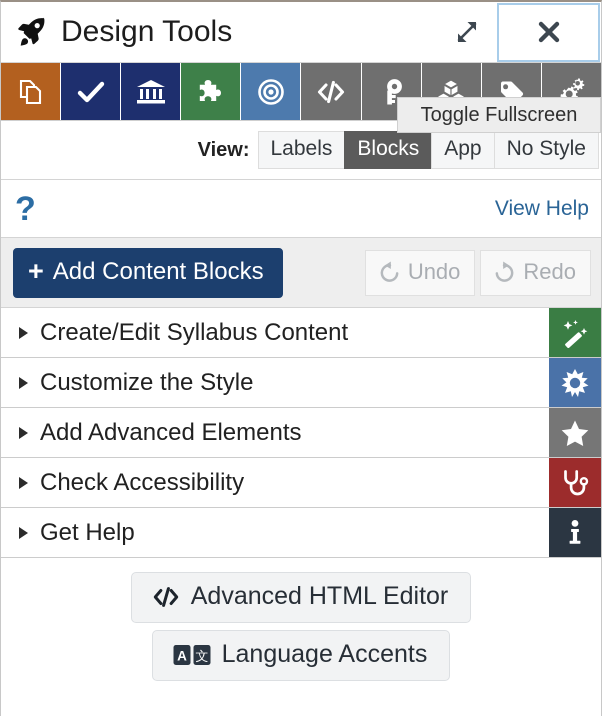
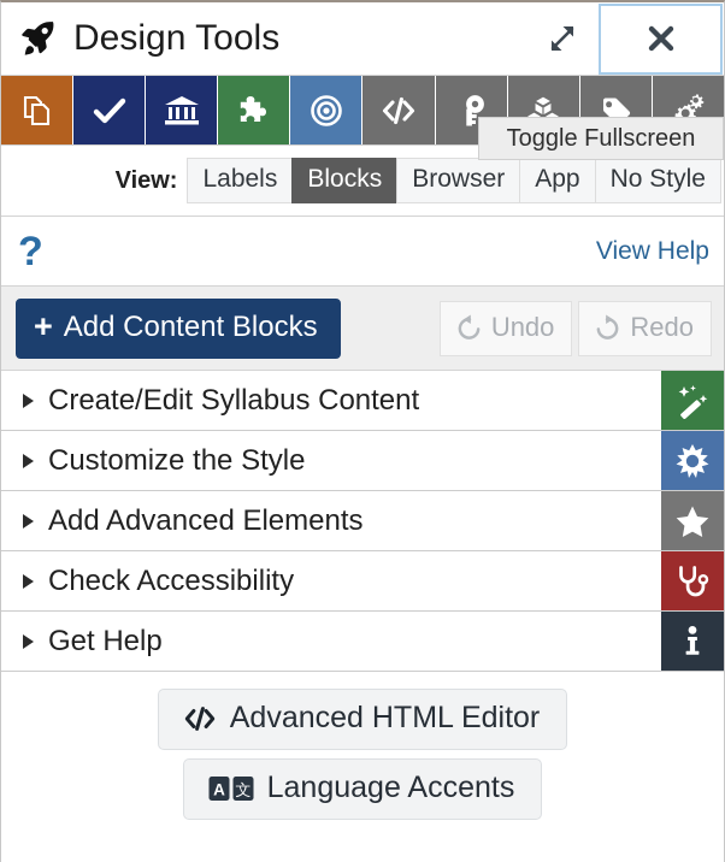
  Design Tools
  View:
  Labels
  Blocks
+ Browser
  App
  No Style
  ?
  View Help
  +
  Add Content Blocks
  Undo
  Redo
  Create/Edit Syllabus Content
  Customize the Style
  Add Advanced Elements
  Check Accessibility
  Get Help
  Advanced HTML Editor
  A
  文
  Language Accents
  Toggle Fullscreen
